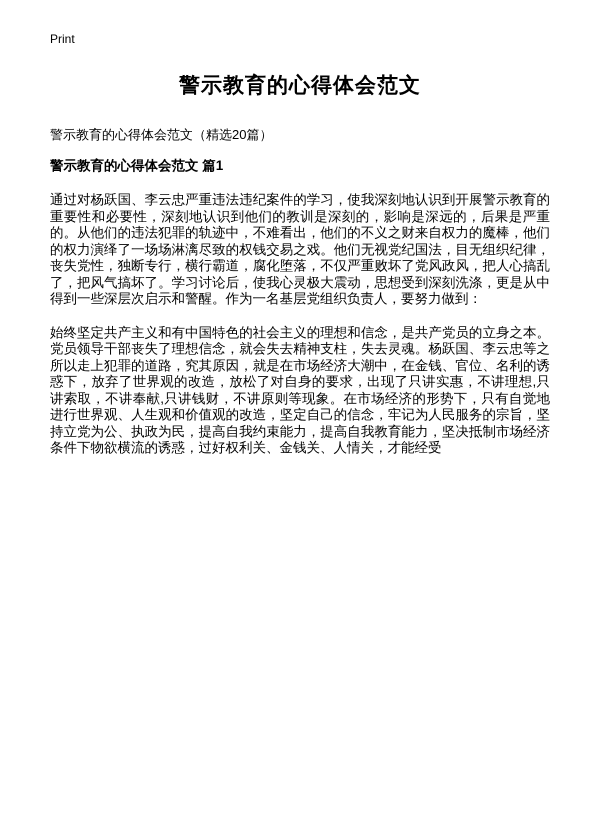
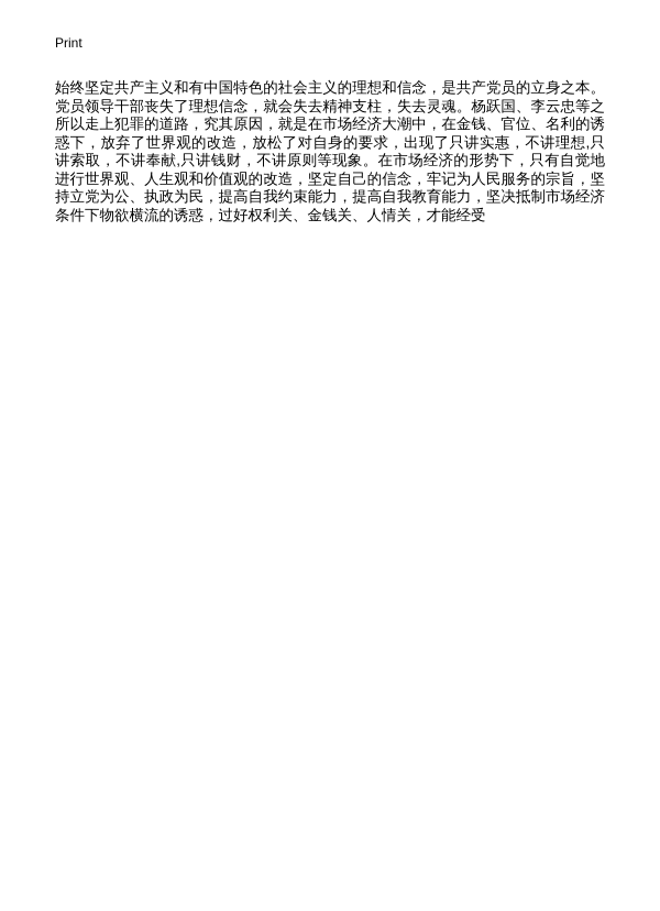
  Print
- 警示教育的心得体会范文
- 警示教育的心得体会范文（精选20篇）
- 警示教育的心得体会范文 篇1
- 通过对杨跃国、李云忠严重违法违纪案件的学习，使我深刻地认识到开展警示教育的重要性和必要性，深刻地认识到他们的教训是深刻的，影响是深远的，后果是严重的。从他们的违法犯罪的轨迹中，不难看出，他们的不义之财来自权力的魔棒，他们的权力演绎了一场场淋漓尽致的权钱交易之戏。他们无视党纪国法，目无组织纪律，丧失党性，独断专行，横行霸道，腐化堕落，不仅严重败坏了党风政风，把人心搞乱了，把风气搞坏了。学习讨论后，使我心灵极大震动，思想受到深刻洗涤，更是从中得到一些深层次启示和警醒。作为一名基层党组织负责人，要努力做到：
  始终坚定共产主义和有中国特色的社会主义的理想和信念，是共产党员的立身之本。党员领导干部丧失了理想信念，就会失去精神支柱，失去灵魂。杨跃国、李云忠等之所以走上犯罪的道路，究其原因，就是在市场经济大潮中，在金钱、官位、名利的诱惑下，放弃了世界观的改造，放松了对自身的要求，出现了只讲实惠，不讲理想,只讲索取，不讲奉献,只讲钱财，不讲原则等现象。在市场经济的形势下，只有自觉地进行世界观、人生观和价值观的改造，坚定自己的信念，牢记为人民服务的宗旨，坚持立党为公、执政为民，提高自我约束能力，提高自我教育能力，坚决抵制市场经济条件下物欲横流的诱惑，过好权利关、金钱关、人情关，才能经受
